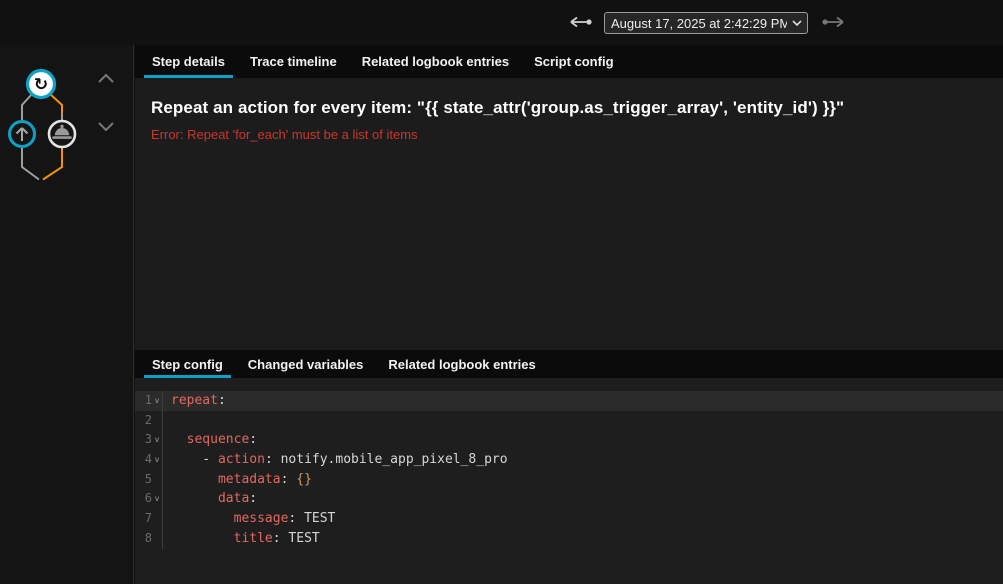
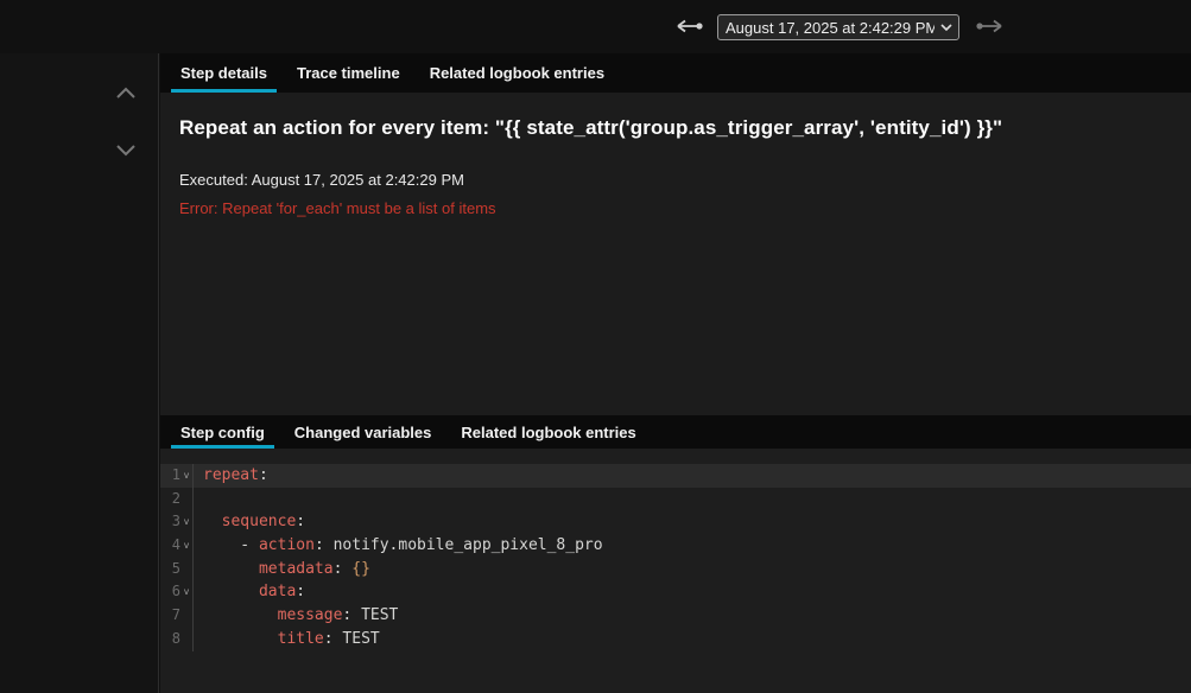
  August 17, 2025 at 2:42:29 PM
- ↻
  Step details
  Trace timeline
  Related logbook entries
- Script config
  Repeat an action for every item: "{{ state_attr('group.as_trigger_array', 'entity_id') }}"
+ Executed: August 17, 2025 at 2:42:29 PM
  Error: Repeat 'for_each' must be a list of items
  Step config
  Changed variables
  Related logbook entries
  1
  v
  repeat:
  2
  3
  v
  sequence:
  4
  v
  - action: notify.mobile_app_pixel_8_pro
  5
  metadata: {}
  6
  v
  data:
  7
  message: TEST
  8
  title: TEST
